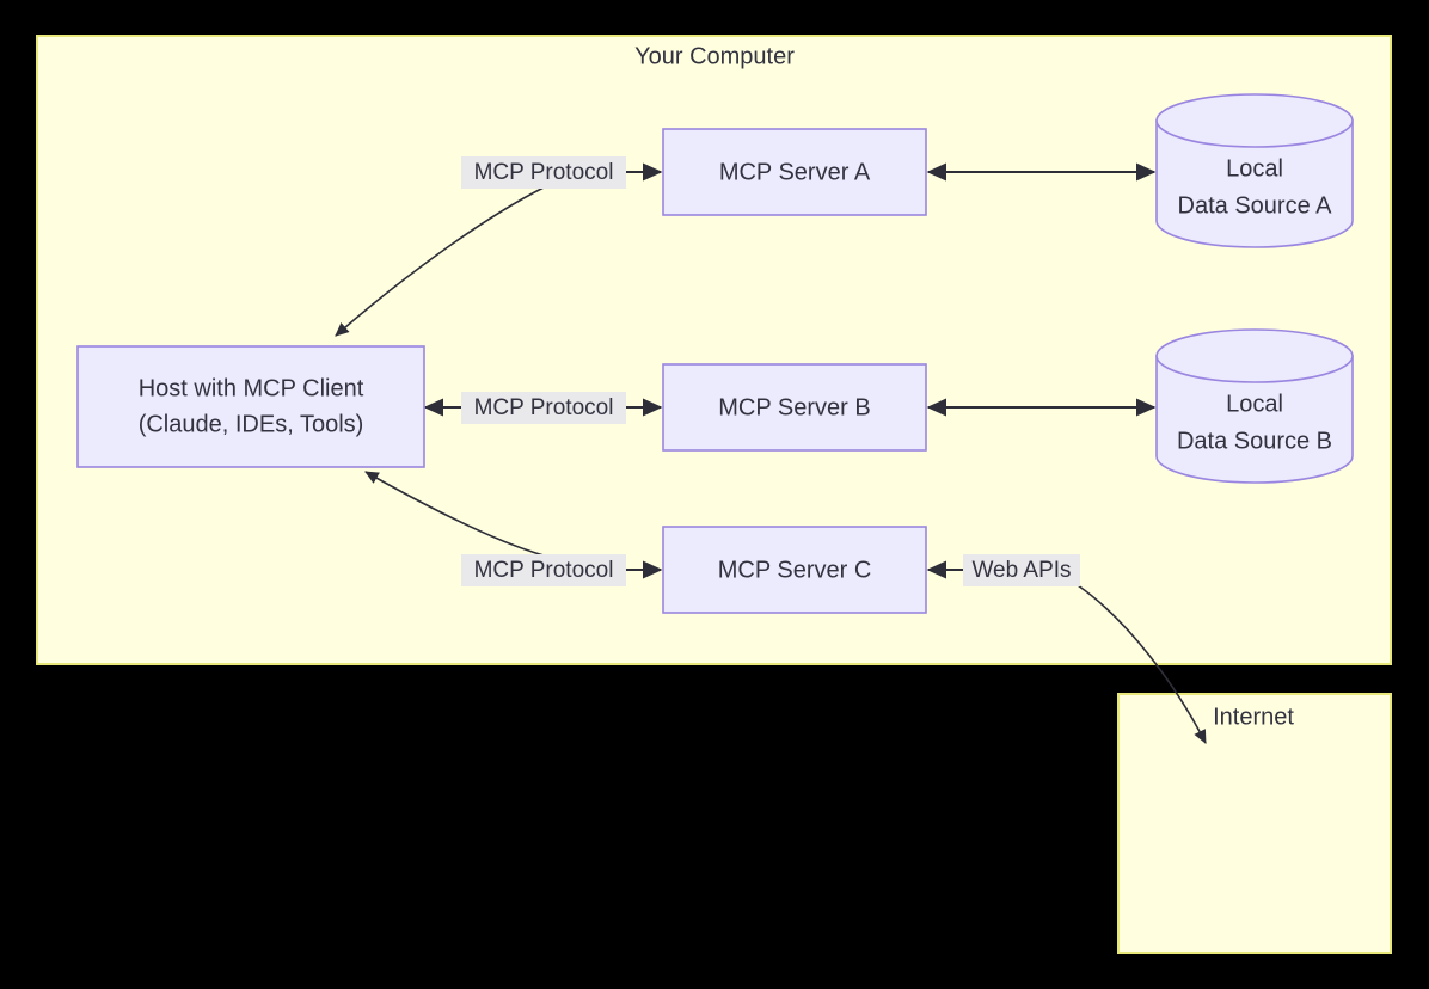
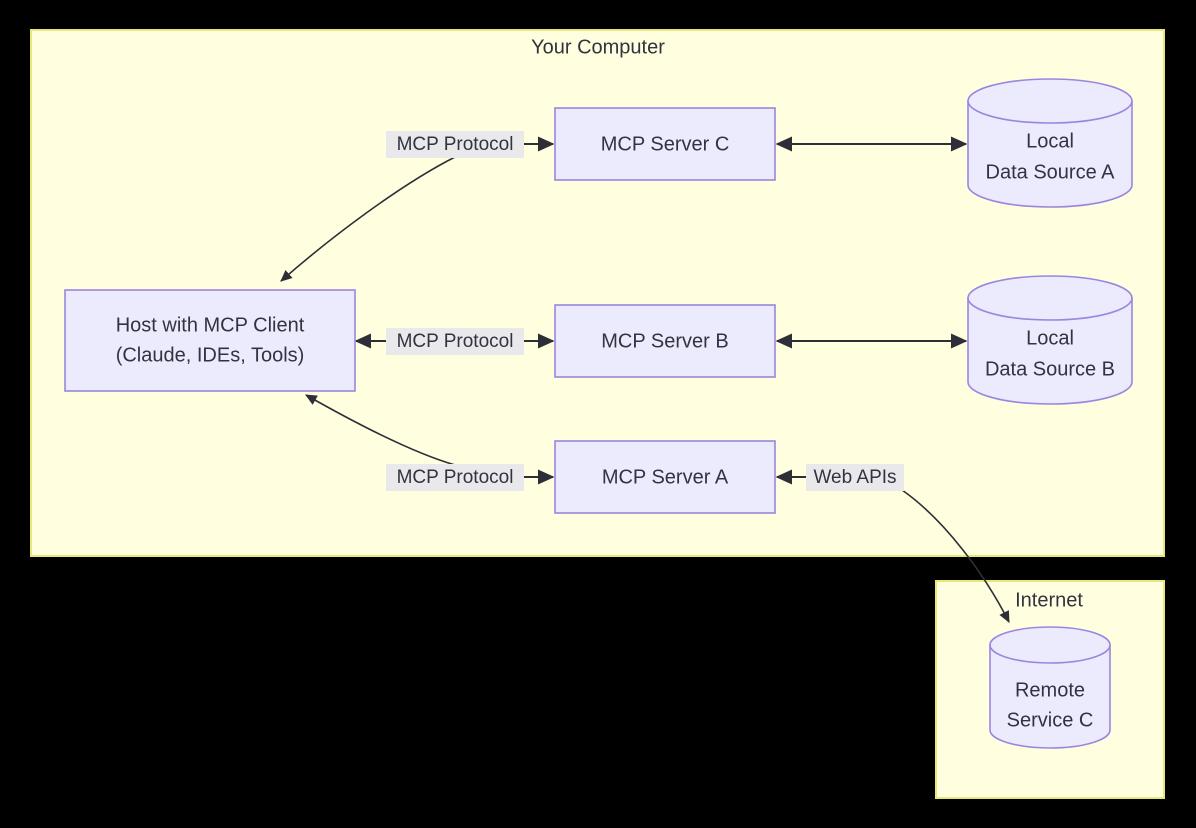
  Your Computer
  Internet
  MCP Protocol
  MCP Protocol
  MCP Protocol
  Web APIs
  Host with MCP Client
  (Claude, IDEs, Tools)
- MCP Server A
+ MCP Server C
  MCP Server B
- MCP Server C
+ MCP Server A
  Local
  Data Source A
  Local
  Data Source B
+ Remote
+ Service C
